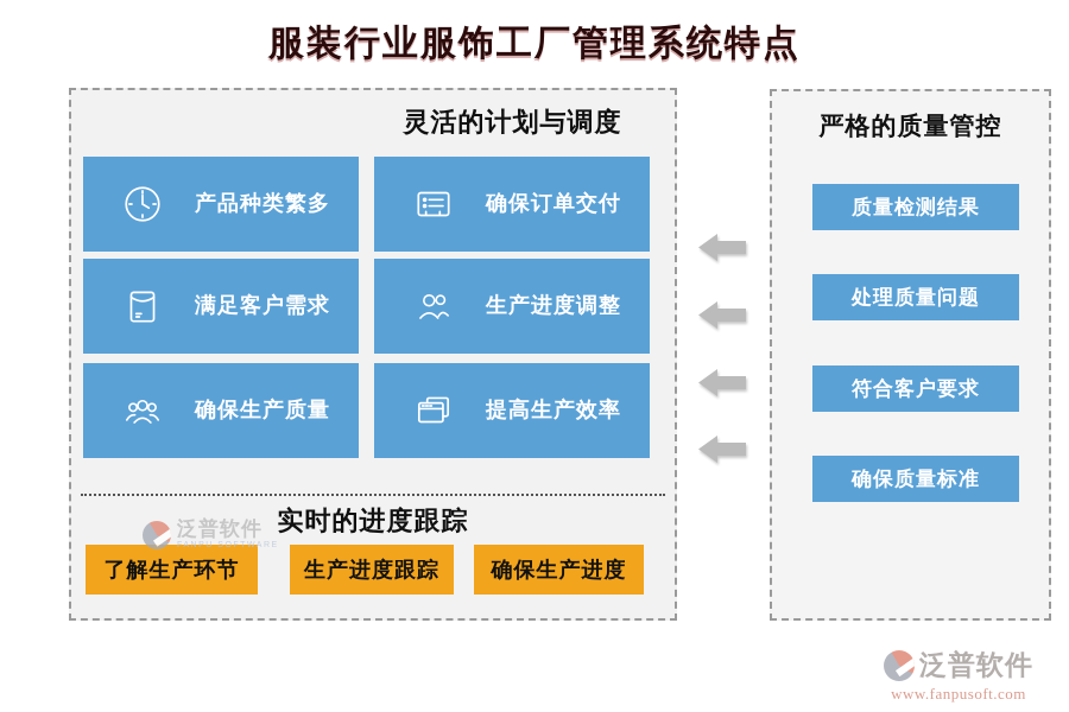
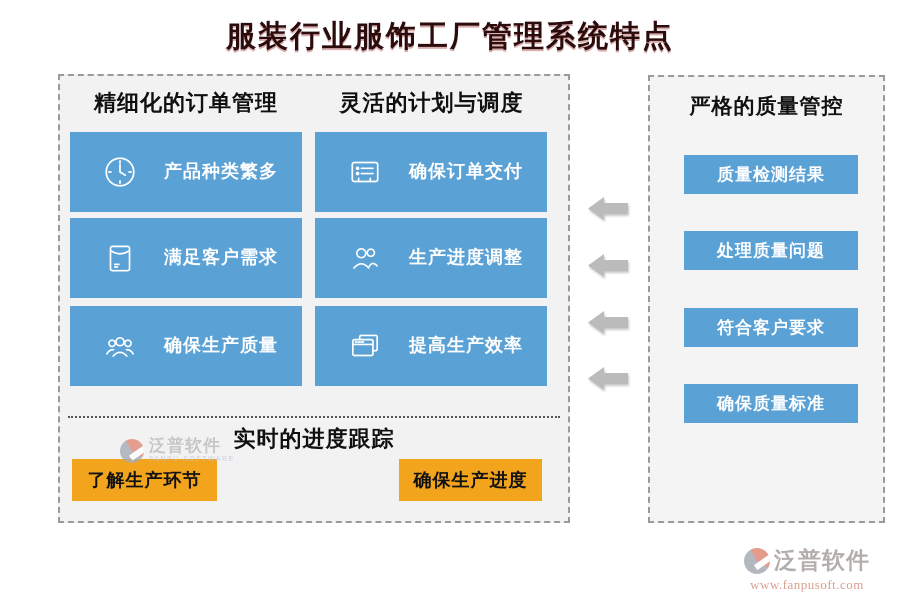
  服装行业服饰工厂管理系统特点
+ 精细化的订单管理
  灵活的计划与调度
  产品种类繁多
  满足客户需求
  确保生产质量
  确保订单交付
  生产进度调整
  提高生产效率
  实时的进度跟踪
  了解生产环节
- 生产进度跟踪
  确保生产进度
  严格的质量管控
  质量检测结果
  处理质量问题
  符合客户要求
  确保质量标准
  泛普软件
  泛普软件
  www.fanpusoft.com
